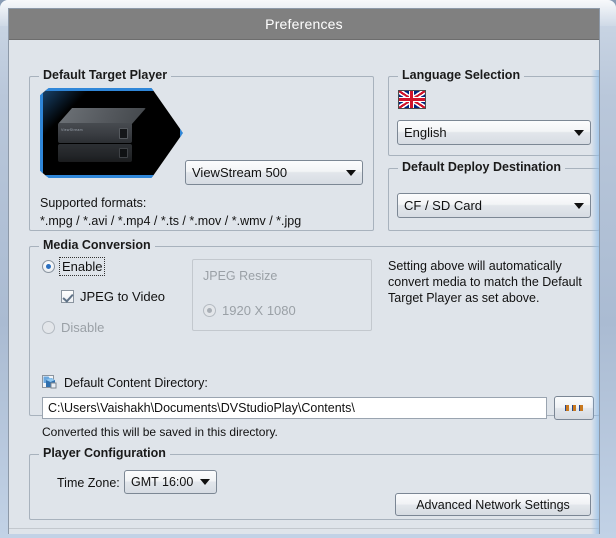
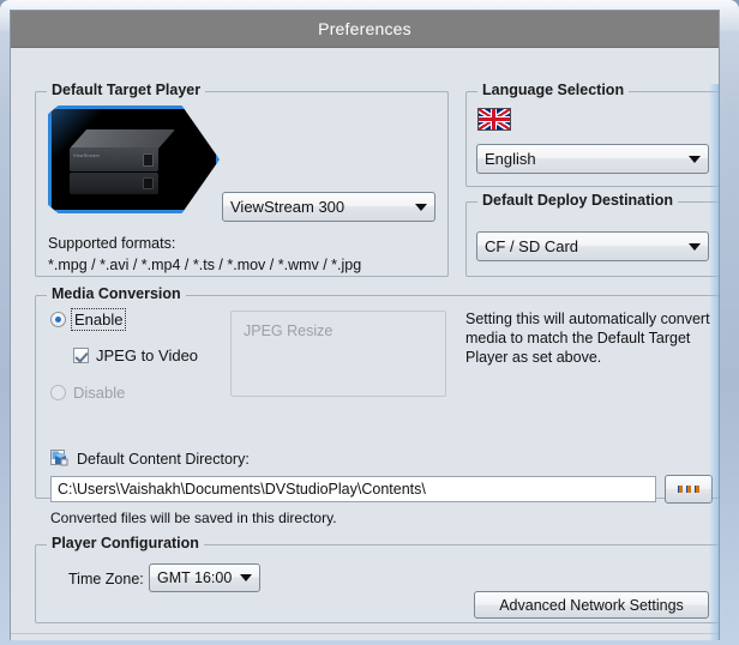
  Preferences
  Default Target Player
- ViewStream 500
+ ViewStream 300
  Supported formats:
  *.mpg / *.avi / *.mp4 / *.ts / *.mov / *.wmv / *.jpg
  Language Selection
  English
  Default Deploy Destination
  CF / SD Card
  Media Conversion
  Enable
  JPEG to Video
  Disable
  JPEG Resize
- 1920 X 1080
- Setting above will automatically convert media to match the Default Target Player as set above.
+ Setting this will automatically convert media to match the Default Target Player as set above.
  Default Content Directory:
  C:\Users\Vaishakh\Documents\DVStudioPlay\Contents\
- Converted this will be saved in this directory.
+ Converted files will be saved in this directory.
  Player Configuration
  Time Zone:
  GMT 16:00
  Advanced Network Settings
